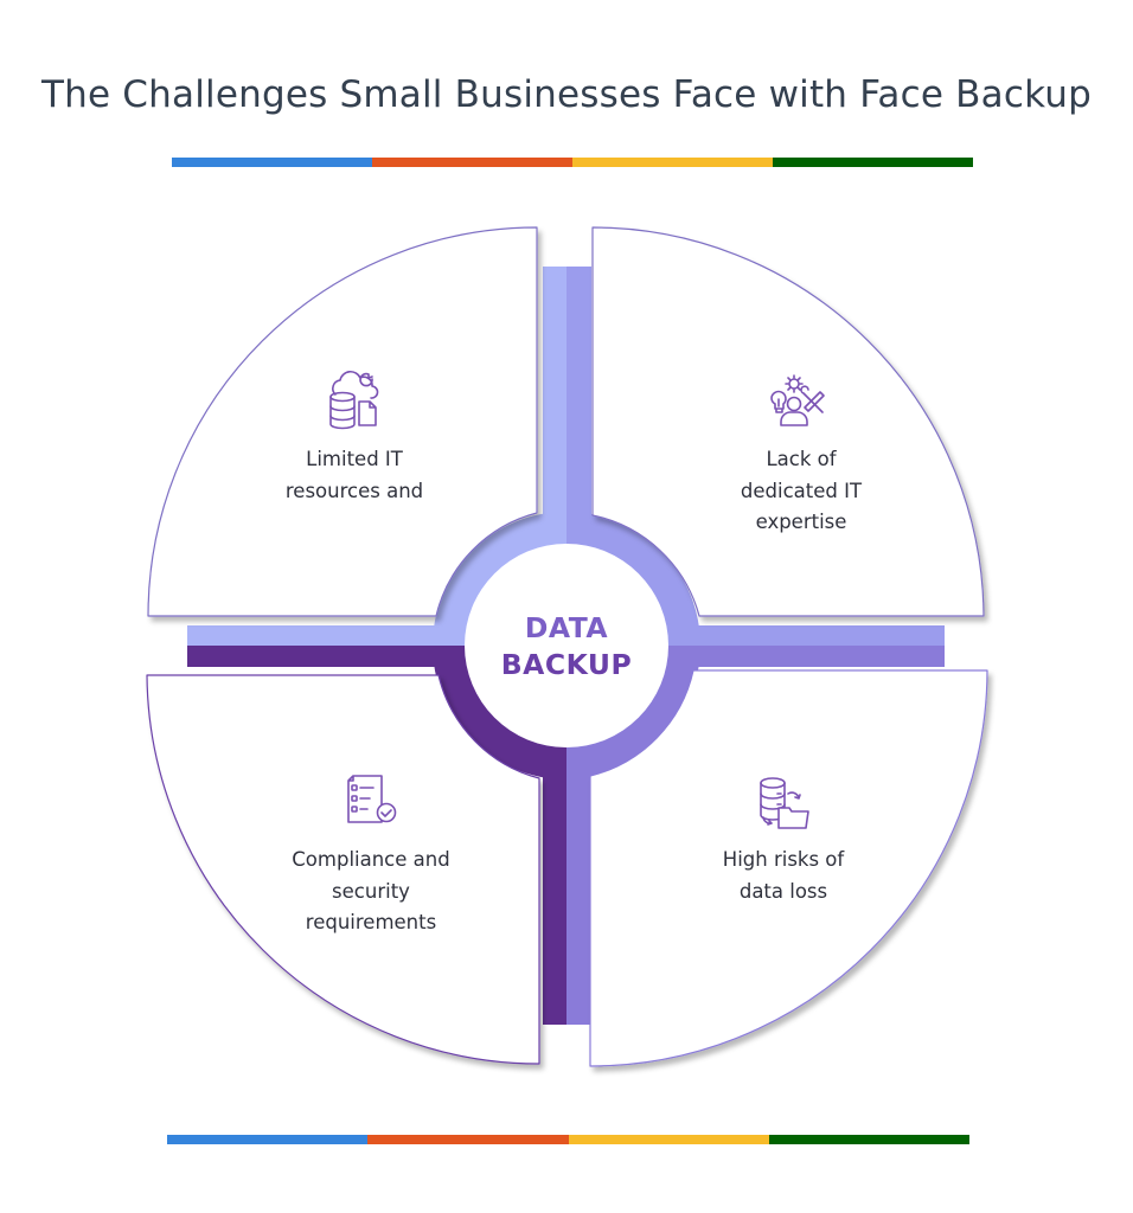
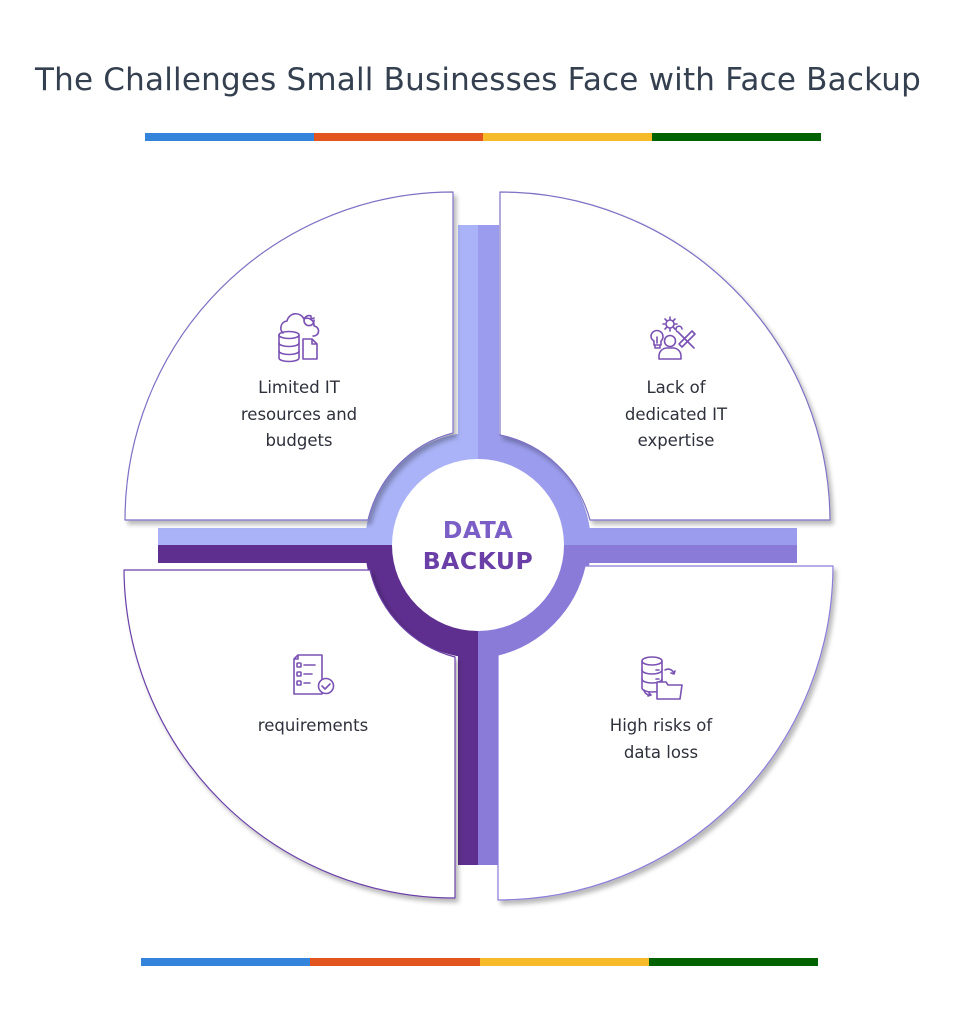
  The Challenges Small Businesses Face with Face Backup
  DATA
  BACKUP
  Limited IT
  resources and
+ budgets
  Lack of
  dedicated IT
  expertise
- Compliance and
- security
  requirements
  High risks of
  data loss
